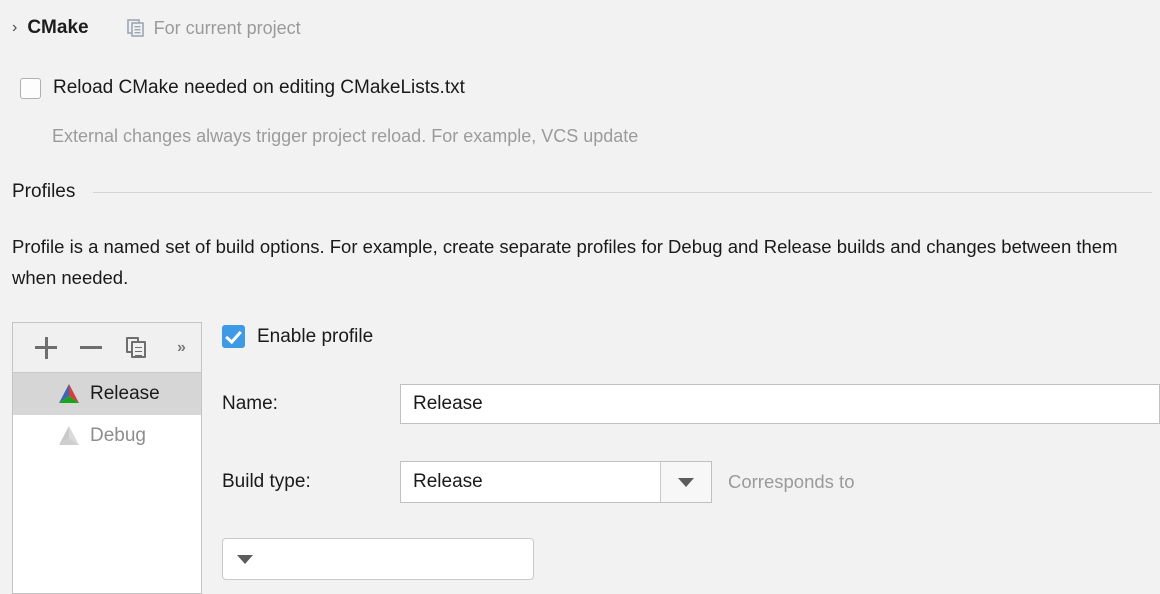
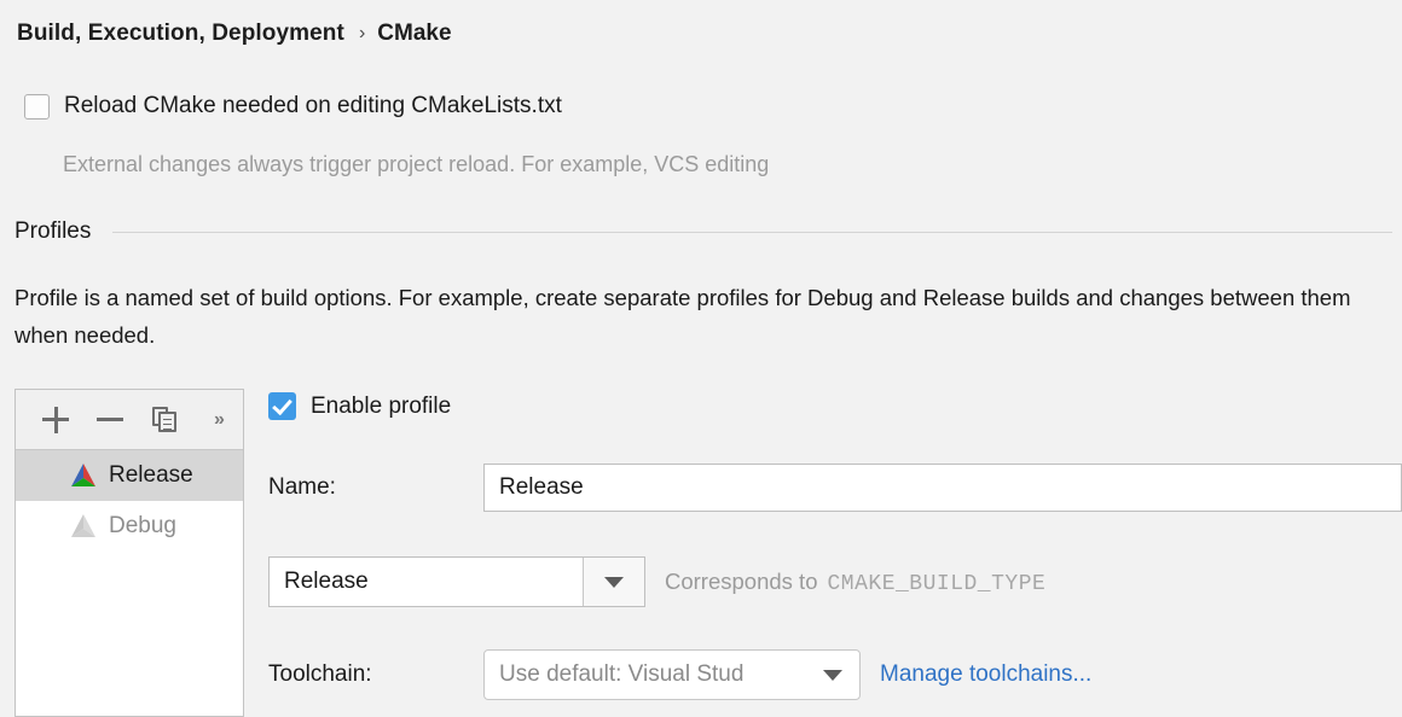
+ Build, Execution, Deployment
  ›
  CMake
- For current project
  Reload CMake needed on editing CMakeLists.txt
- External changes always trigger project reload. For example, VCS update
+ External changes always trigger project reload. For example, VCS editing
  Profiles
  Profile is a named set of build options. For example, create separate profiles for Debug and Release builds and changes between them when needed.
  »
  Release
  Debug
  Enable profile
  Name:
  Release
- Build type:
  Release
  Corresponds to
+ CMAKE_BUILD_TYPE
+ Toolchain:
+ Use default: Visual Stud
+ Manage toolchains...
